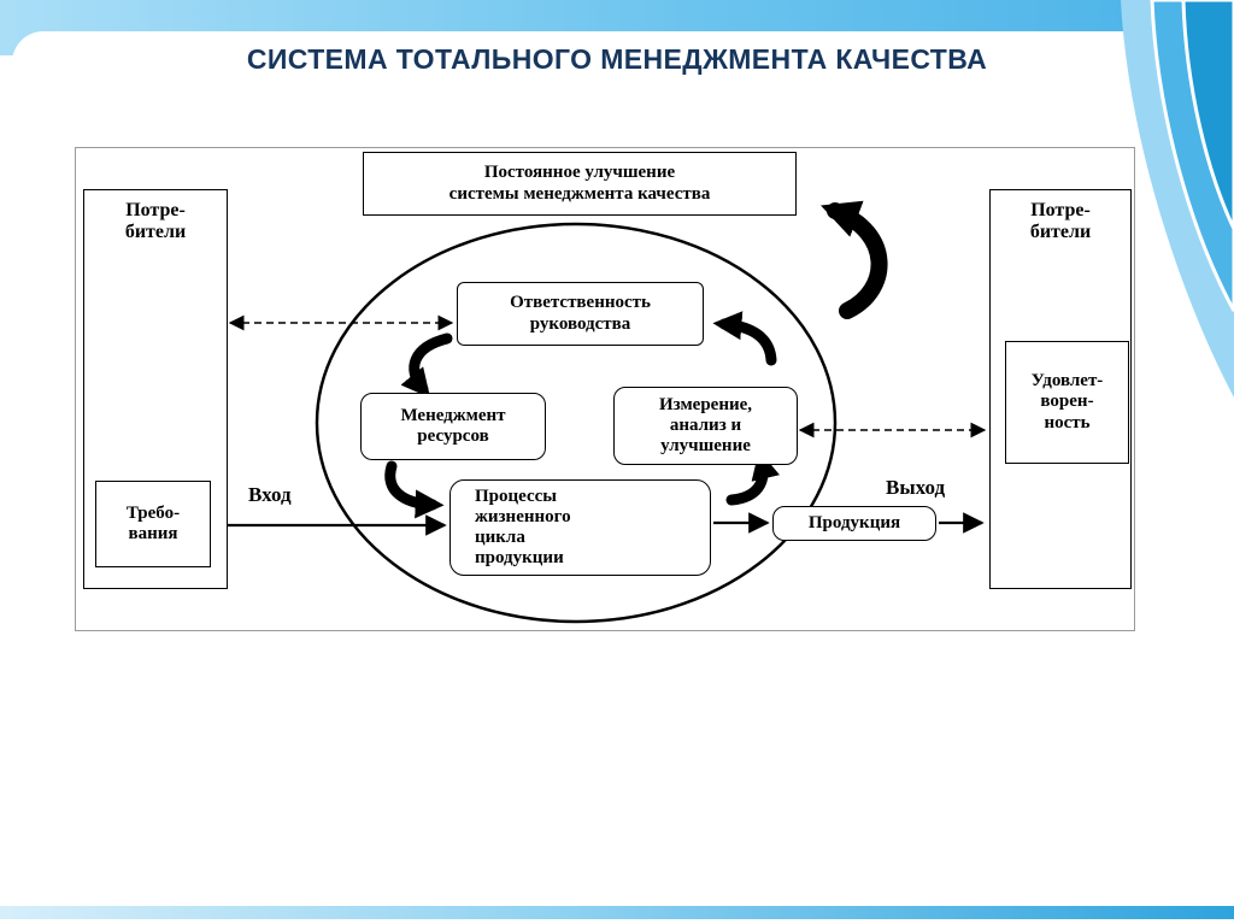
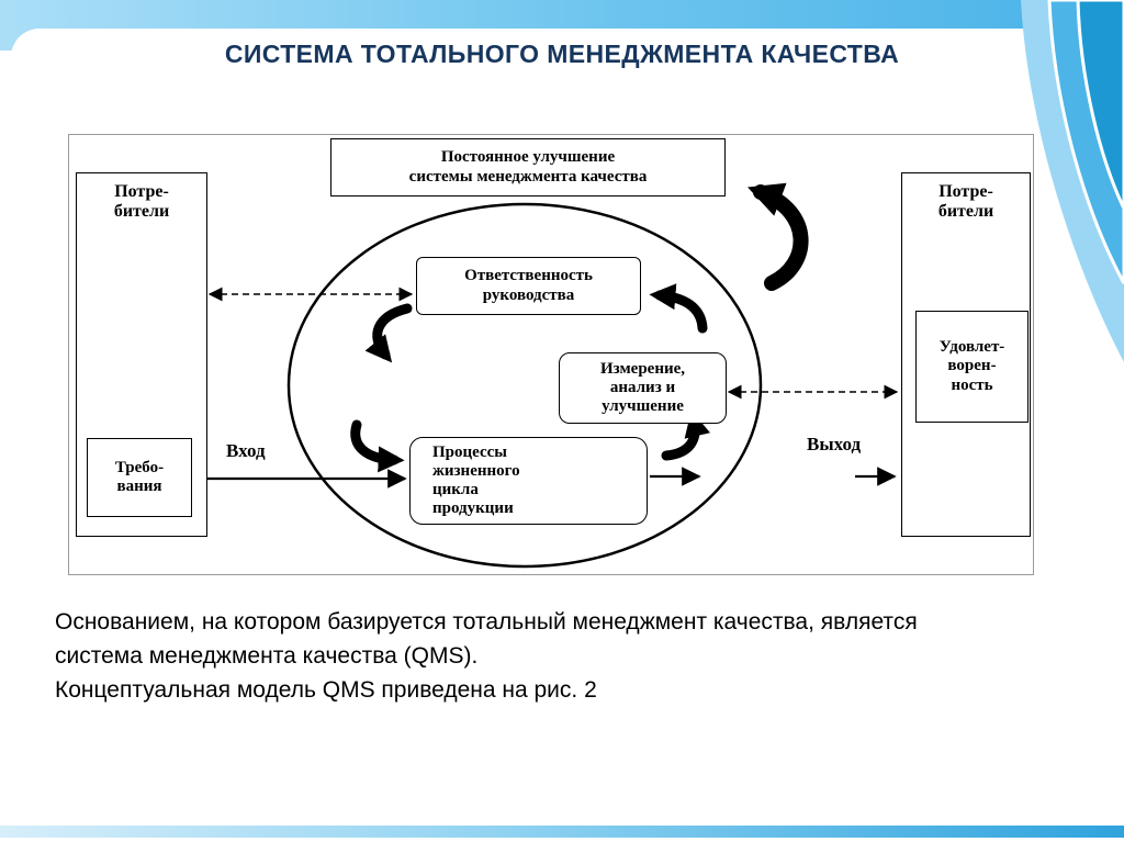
  СИСТЕМА ТОТАЛЬНОГО МЕНЕДЖМЕНТА КАЧЕСТВА
  Постоянное улучшение
  системы менеджмента качества
  Потре-
  бители
  Требо-
  вания
  Потре-
  бители
  Удовлет-
  ворен-
  ность
  Ответственность
  руководства
- Менеджмент
- ресурсов
  Измерение,
  анализ и
  улучшение
  Процессы
  жизненного
  цикла
  продукции
- Продукция
  Вход
  Выход
+ Основанием, на котором базируется тотальный менеджмент качества, является
+ система менеджмента качества (QMS).
+ Концептуальная модель QMS приведена на рис. 2
